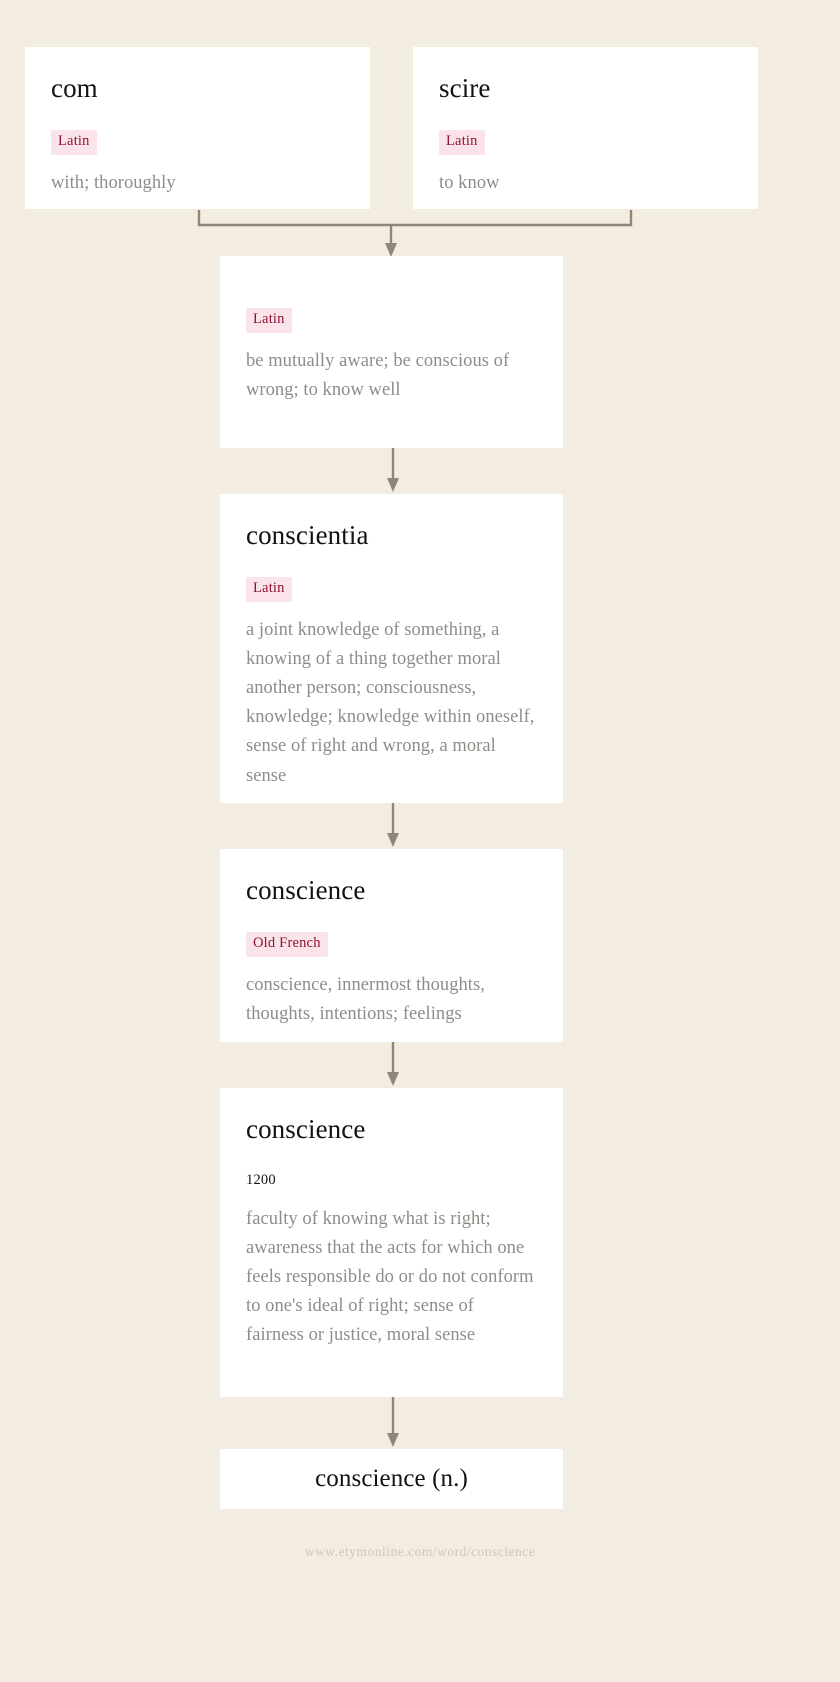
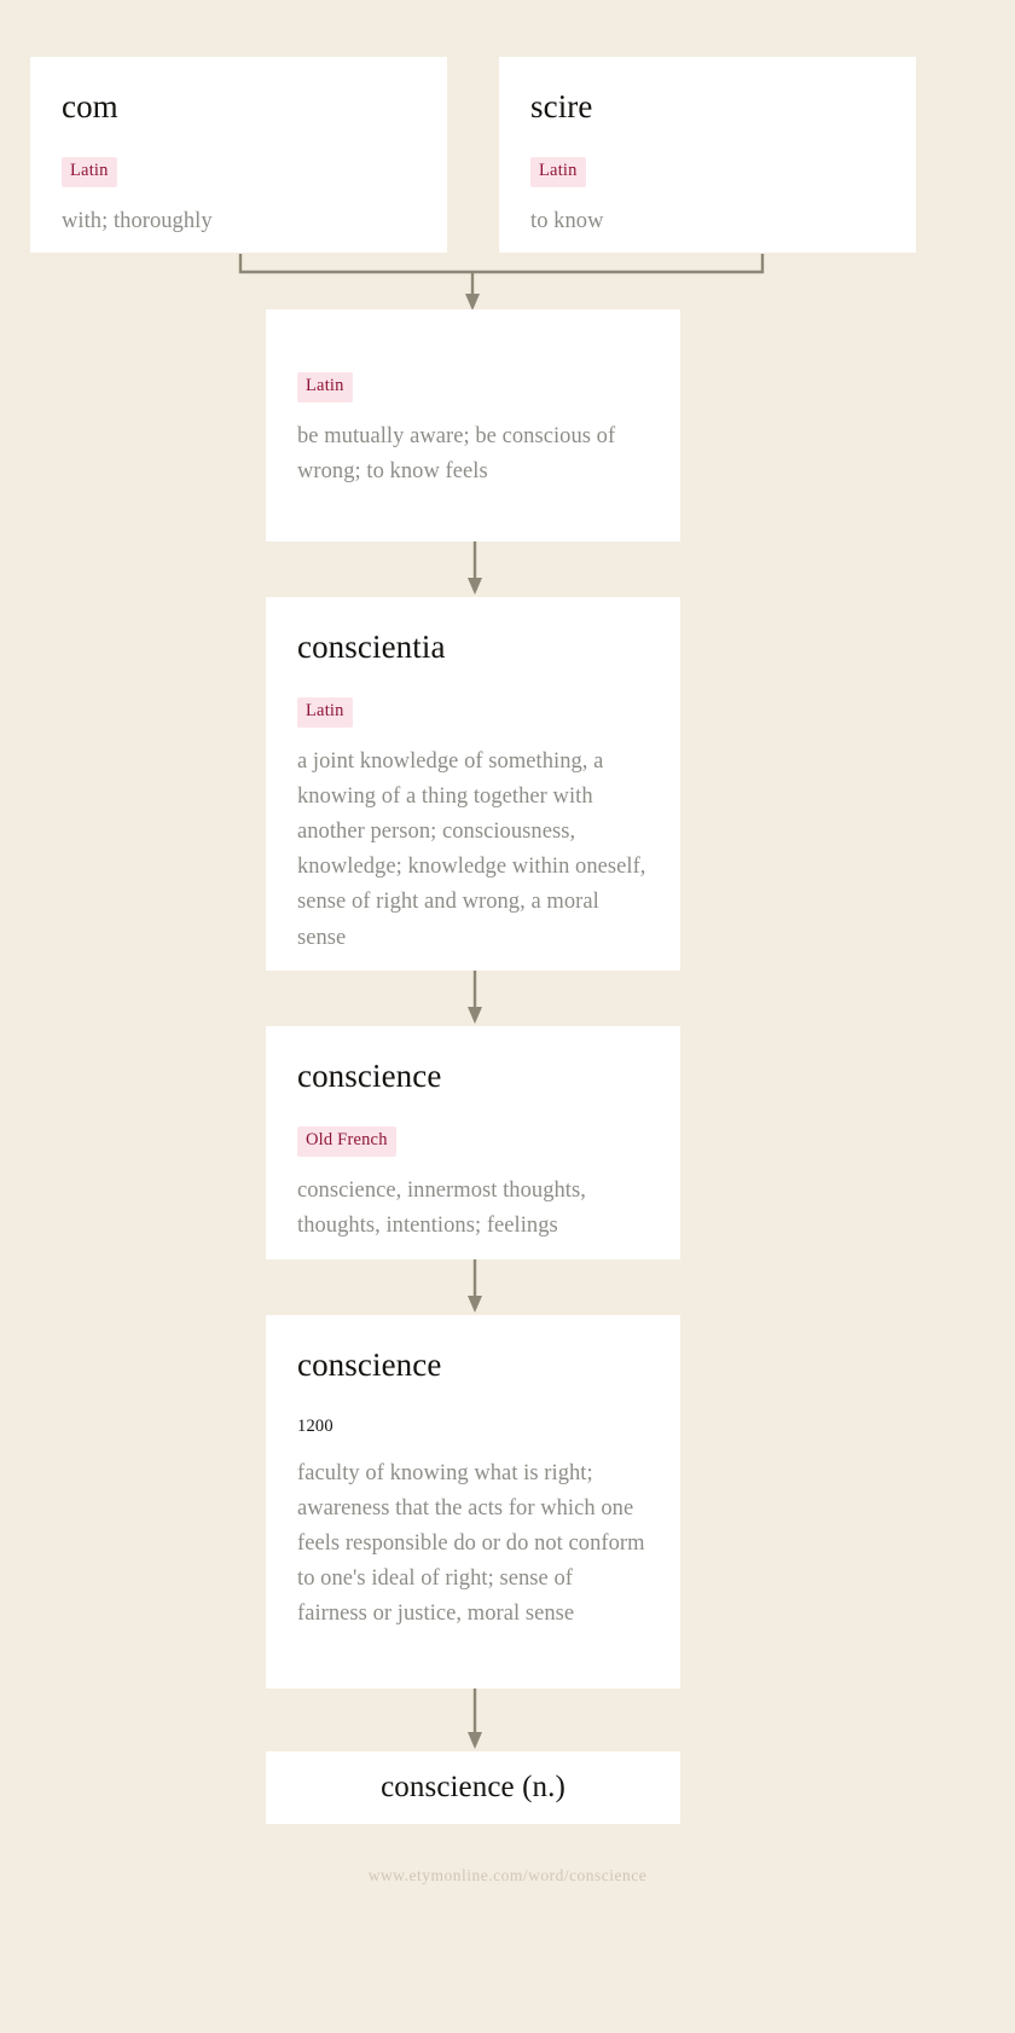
  com
  Latin
  with; thoroughly
  scire
  Latin
  to know
  Latin
- be mutually aware; be conscious of wrong; to know well
+ be mutually aware; be conscious of wrong; to know feels
  conscientia
  Latin
- a joint knowledge of something, a knowing of a thing together moral another person; consciousness, knowledge; knowledge within oneself, sense of right and wrong, a moral sense
+ a joint knowledge of something, a knowing of a thing together with another person; consciousness, knowledge; knowledge within oneself, sense of right and wrong, a moral sense
  conscience
  Old French
  conscience, innermost thoughts, thoughts, intentions; feelings
  conscience
  1200
  faculty of knowing what is right; awareness that the acts for which one feels responsible do or do not conform to one's ideal of right; sense of fairness or justice, moral sense
  conscience (n.)
  www.etymonline.com/word/conscience
